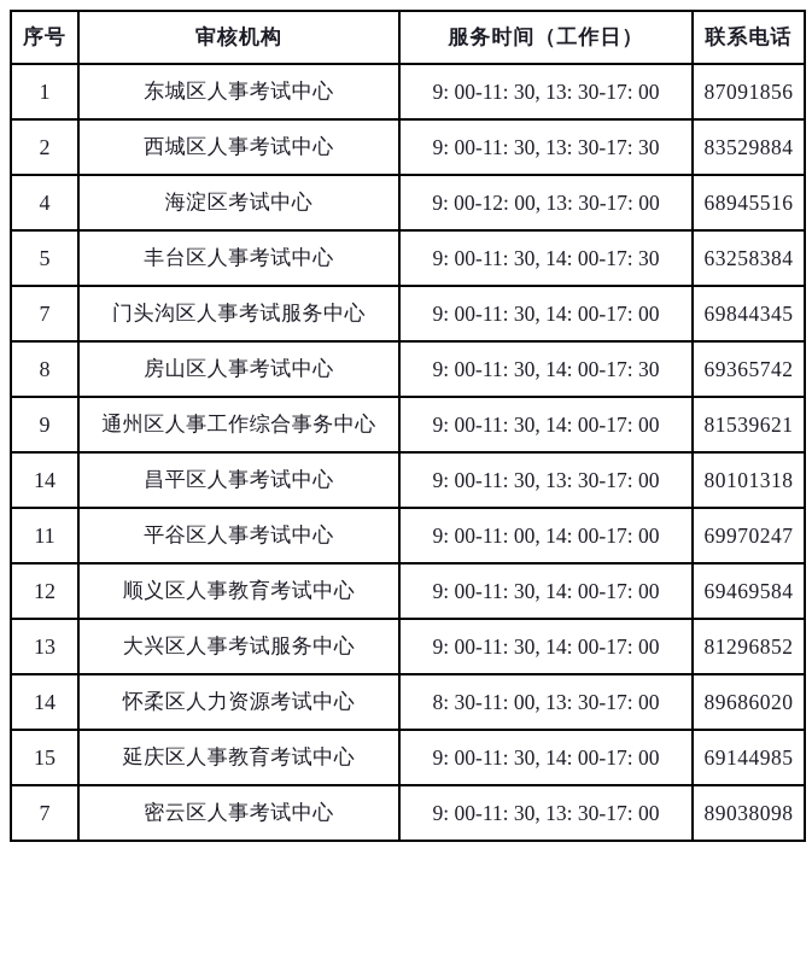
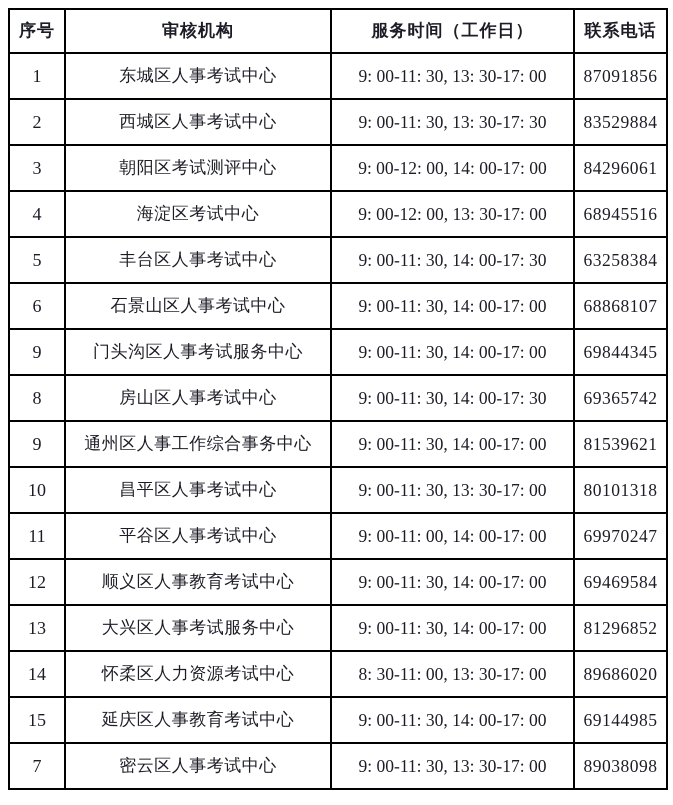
  序号	审核机构	服务时间（工作日）	联系电话
  1	东城区人事考试中心	9: 00-11: 30, 13: 30-17: 00	87091856
  2	西城区人事考试中心	9: 00-11: 30, 13: 30-17: 30	83529884
+ 3	朝阳区考试测评中心	9: 00-12: 00, 14: 00-17: 00	84296061
  4	海淀区考试中心	9: 00-12: 00, 13: 30-17: 00	68945516
  5	丰台区人事考试中心	9: 00-11: 30, 14: 00-17: 30	63258384
+ 6	石景山区人事考试中心	9: 00-11: 30, 14: 00-17: 00	68868107
- 7	门头沟区人事考试服务中心	9: 00-11: 30, 14: 00-17: 00	69844345
+ 9	门头沟区人事考试服务中心	9: 00-11: 30, 14: 00-17: 00	69844345
  8	房山区人事考试中心	9: 00-11: 30, 14: 00-17: 30	69365742
  9	通州区人事工作综合事务中心	9: 00-11: 30, 14: 00-17: 00	81539621
- 14	昌平区人事考试中心	9: 00-11: 30, 13: 30-17: 00	80101318
+ 10	昌平区人事考试中心	9: 00-11: 30, 13: 30-17: 00	80101318
  11	平谷区人事考试中心	9: 00-11: 00, 14: 00-17: 00	69970247
  12	顺义区人事教育考试中心	9: 00-11: 30, 14: 00-17: 00	69469584
  13	大兴区人事考试服务中心	9: 00-11: 30, 14: 00-17: 00	81296852
  14	怀柔区人力资源考试中心	8: 30-11: 00, 13: 30-17: 00	89686020
  15	延庆区人事教育考试中心	9: 00-11: 30, 14: 00-17: 00	69144985
  7	密云区人事考试中心	9: 00-11: 30, 13: 30-17: 00	89038098
